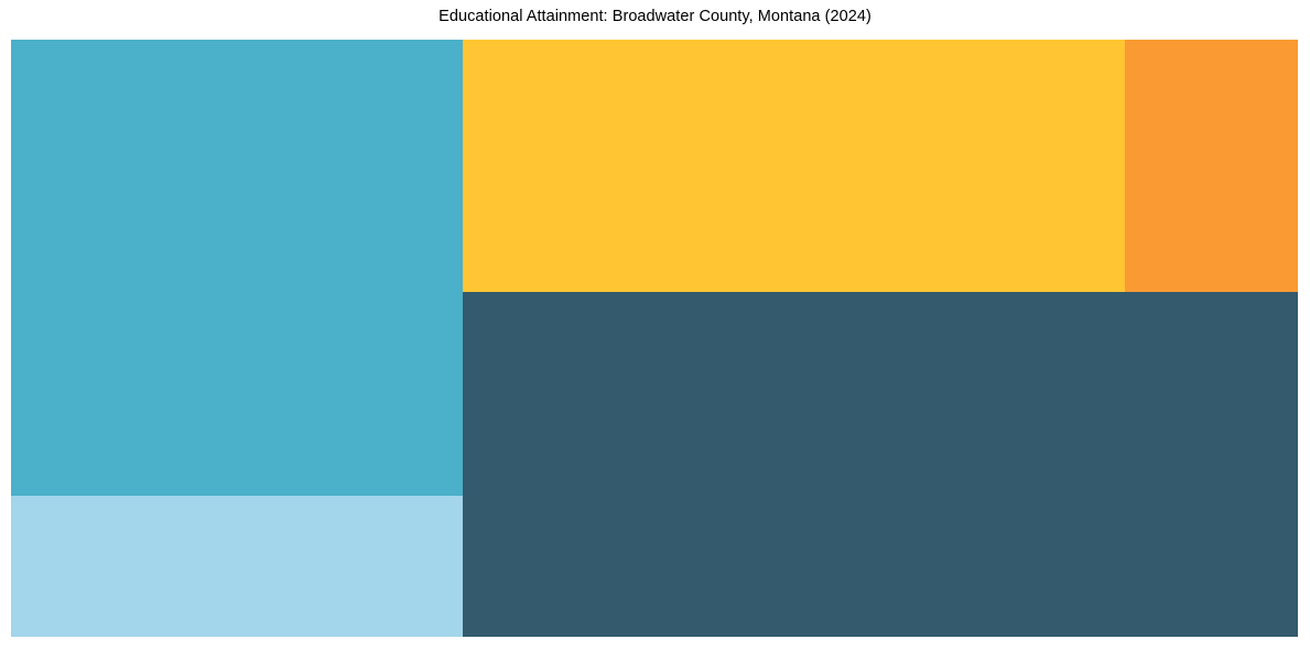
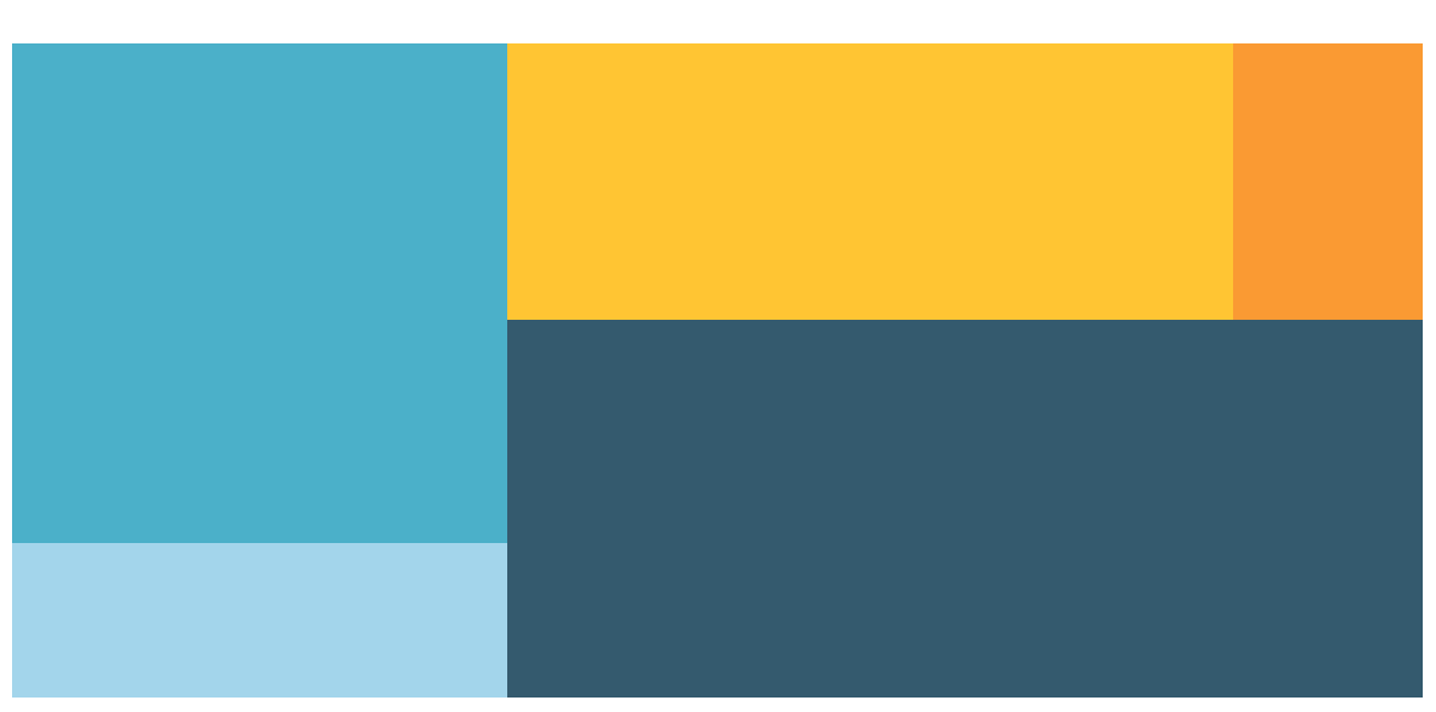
- Educational Attainment: Broadwater County, Montana (2024)
